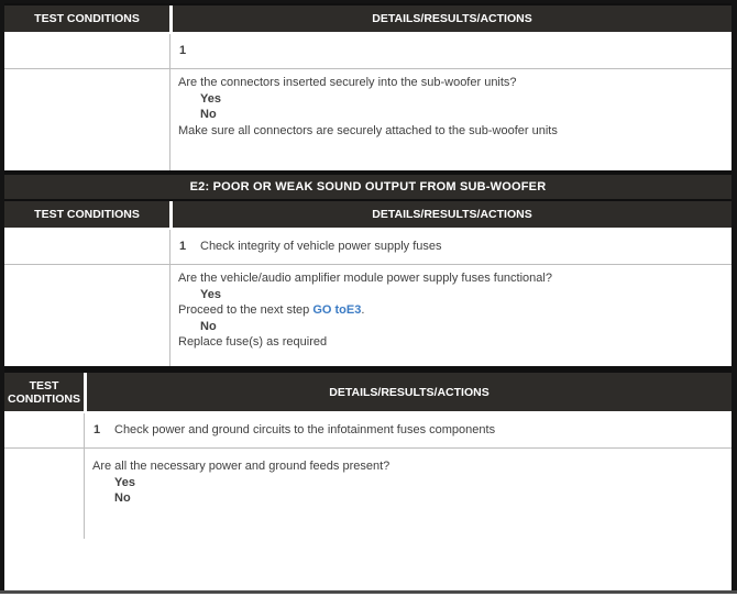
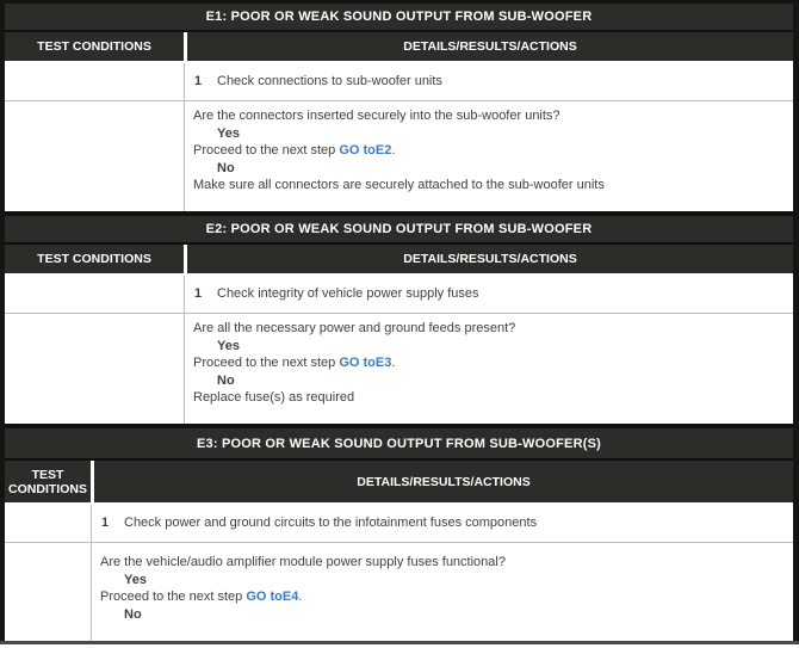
+ E1: POOR OR WEAK SOUND OUTPUT FROM SUB-WOOFER
  TEST CONDITIONS
  DETAILS/RESULTS/ACTIONS
  1
+ Check connections to sub-woofer units
  Are the connectors inserted securely into the sub-woofer units?
  Yes
+ Proceed to the next step GO toE2.
  No
  Make sure all connectors are securely attached to the sub-woofer units
  E2: POOR OR WEAK SOUND OUTPUT FROM SUB-WOOFER
  TEST CONDITIONS
  DETAILS/RESULTS/ACTIONS
  1
  Check integrity of vehicle power supply fuses
- Are the vehicle/audio amplifier module power supply fuses functional?
+ Are all the necessary power and ground feeds present?
  Yes
  Proceed to the next step GO toE3.
  No
  Replace fuse(s) as required
+ E3: POOR OR WEAK SOUND OUTPUT FROM SUB-WOOFER(S)
  TEST CONDITIONS
  DETAILS/RESULTS/ACTIONS
  1
  Check power and ground circuits to the infotainment fuses components
- Are all the necessary power and ground feeds present?
+ Are the vehicle/audio amplifier module power supply fuses functional?
  Yes
+ Proceed to the next step GO toE4.
  No
